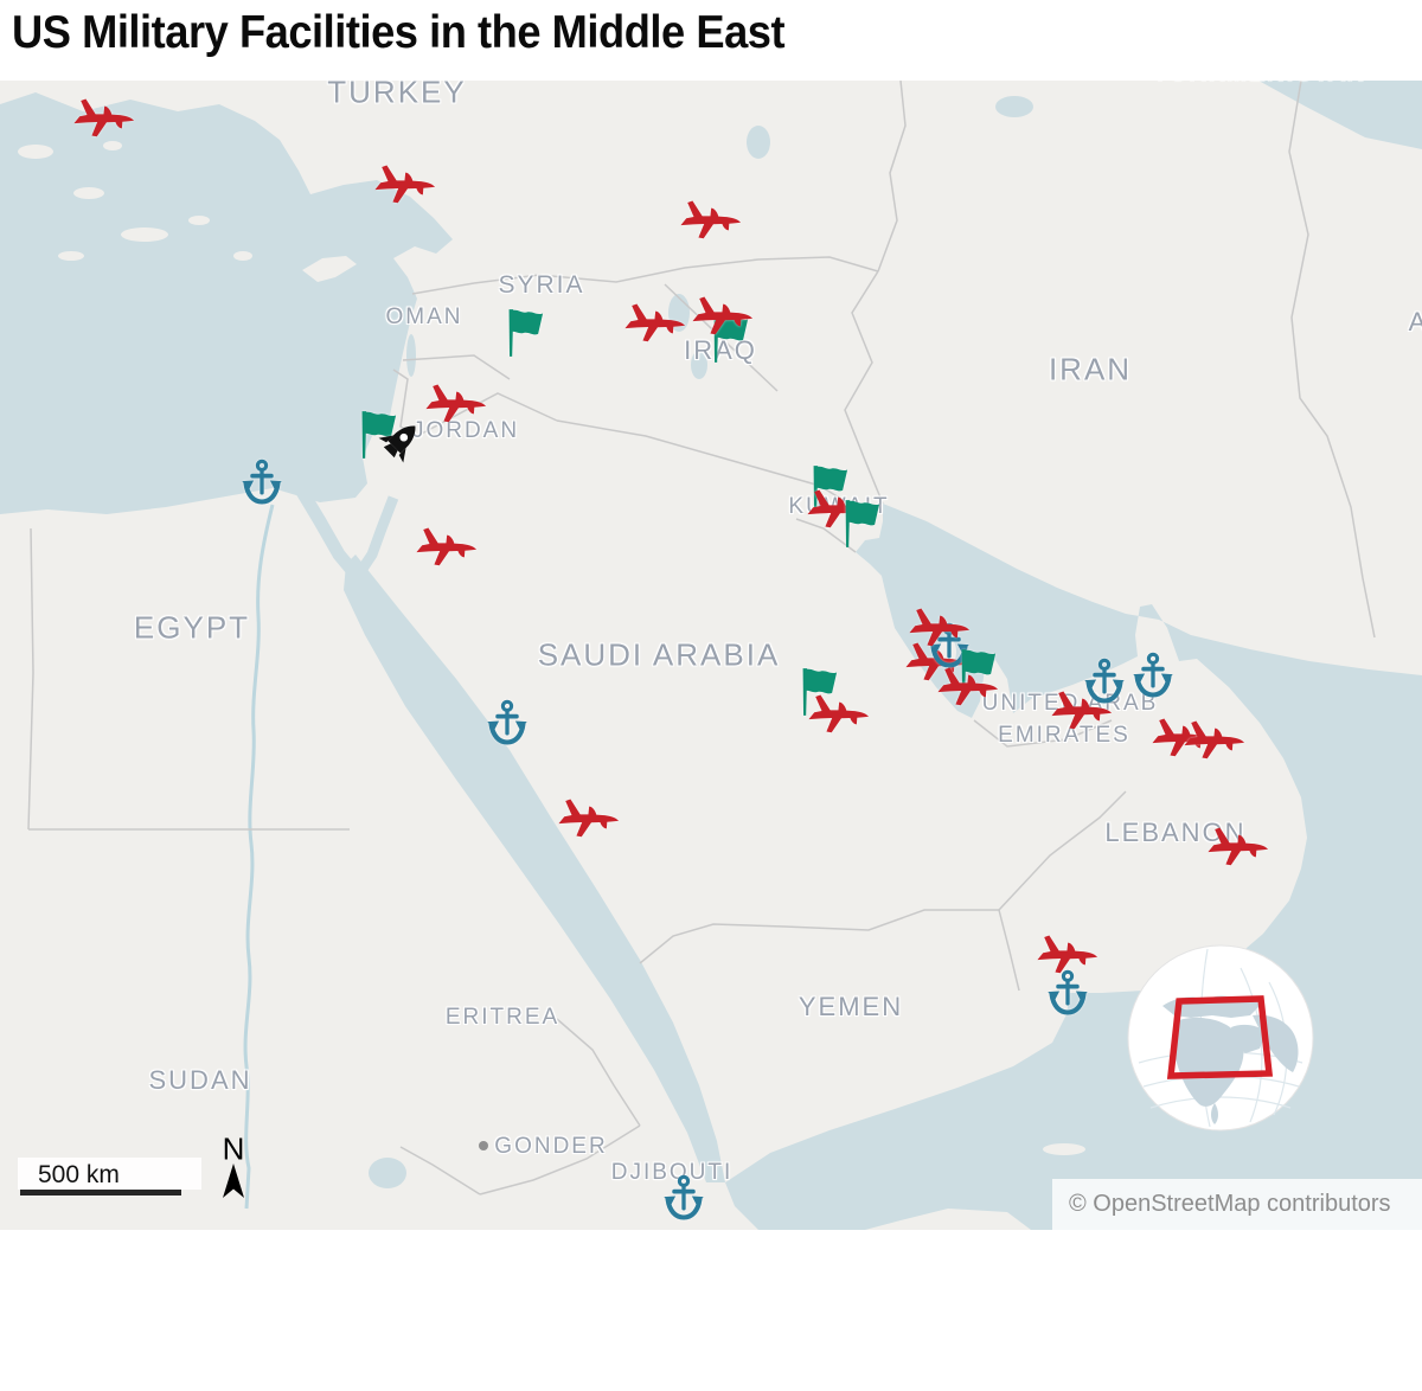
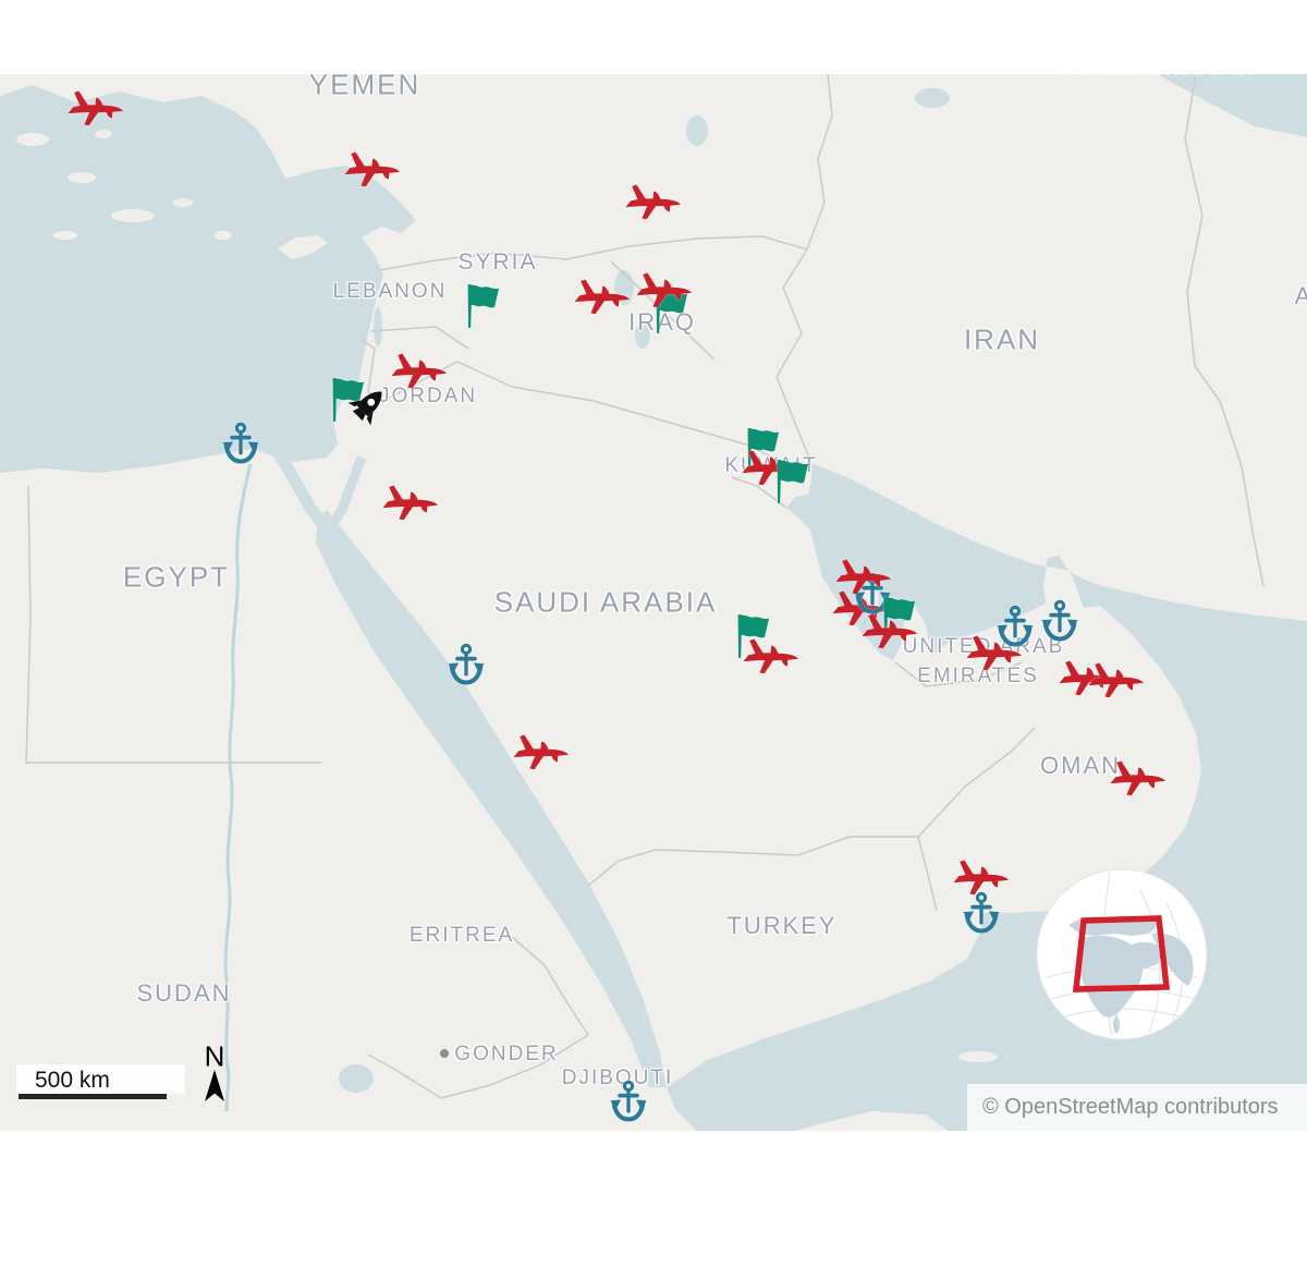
- US Military Facilities in the Middle East
- TURKEY
+ YEMEN
  SYRIA
- OMAN
+ LEBANON
  IRAQ
  IRAN
  JORDAN
  EGYPT
  SAUDI ARABIA
  UNITE ARAB
  EMIRATES
- LEBANON
+ OMAN
- YEMEN
+ TURKEY
  ERITREA
  SUDAN
  GONDER
  DJIBOUTI
  A
  500 km
  N
  © OpenStreetMap contributors
